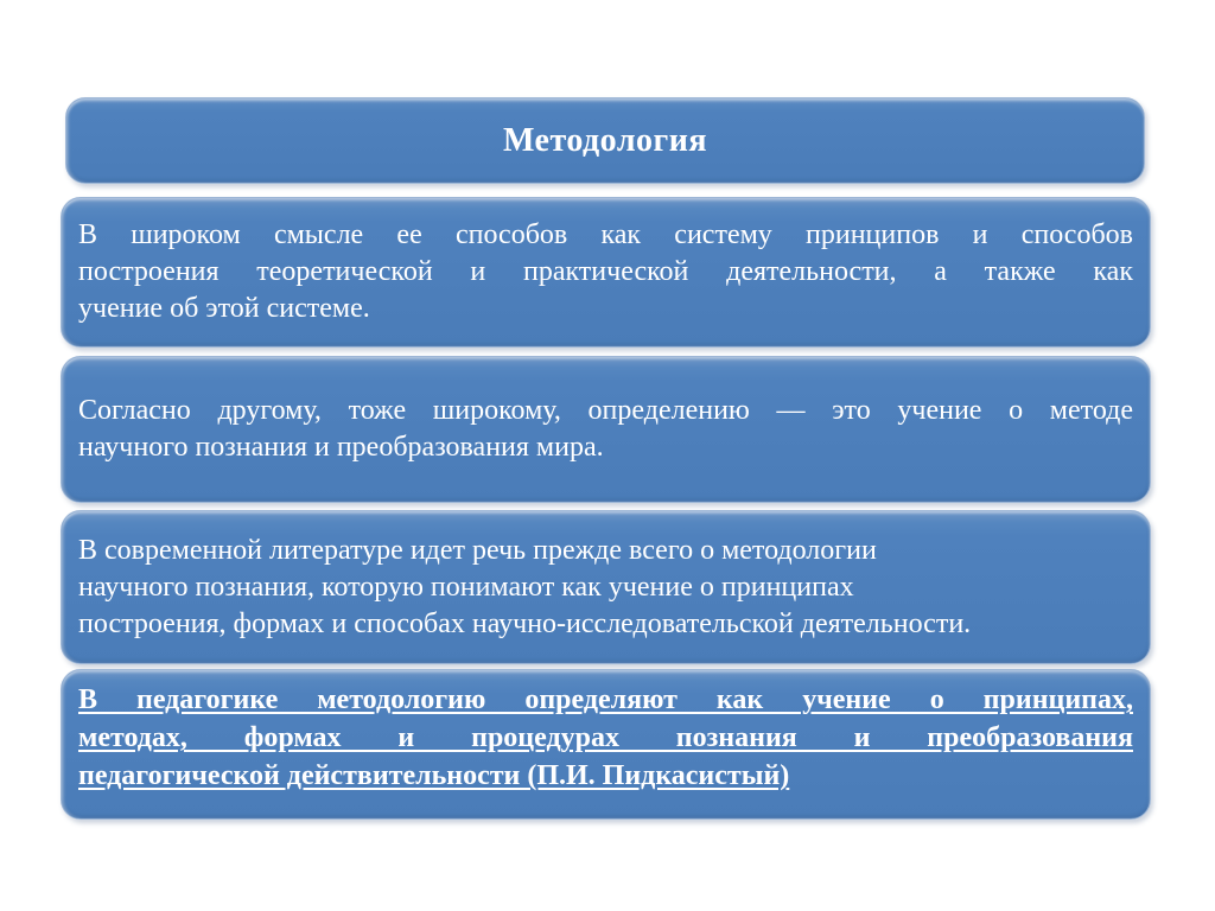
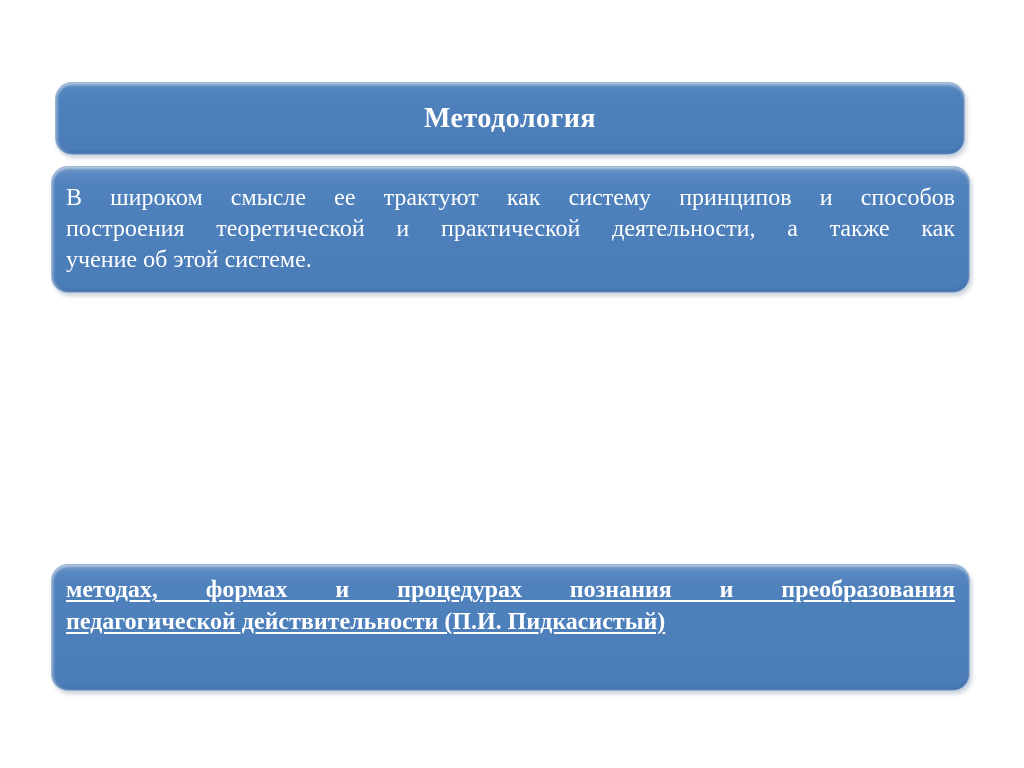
  Методология
- В широком смысле ее способов как систему принципов и способов
+ В широком смысле ее трактуют как систему принципов и способов
  построения теоретической и практической деятельности, а также как
  учение об этой системе.
- Согласно другому, тоже широкому, определению — это учение о методе
- научного познания и преобразования мира.
- В современной литературе идет речь прежде всего о методологии
- научного познания, которую понимают как учение о принципах
- построения, формах и способах научно-исследовательской деятельности.
- В педагогике методологию определяют как учение о принципах,
  методах, формах и процедурах познания и преобразования
  педагогической действительности (П.И. Пидкасистый)
